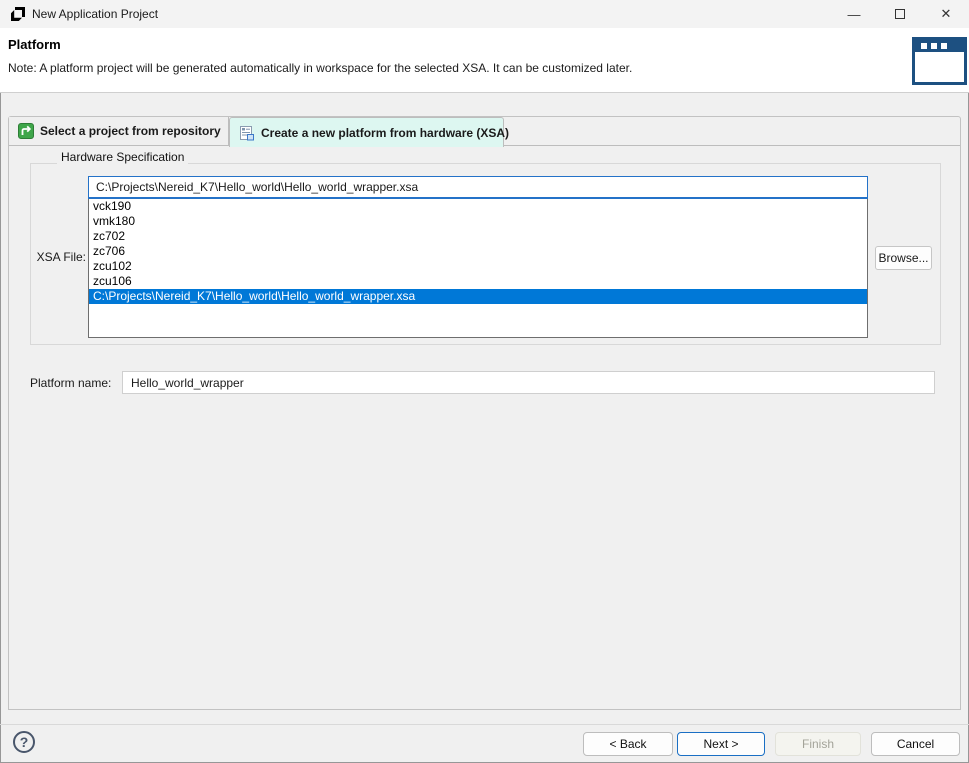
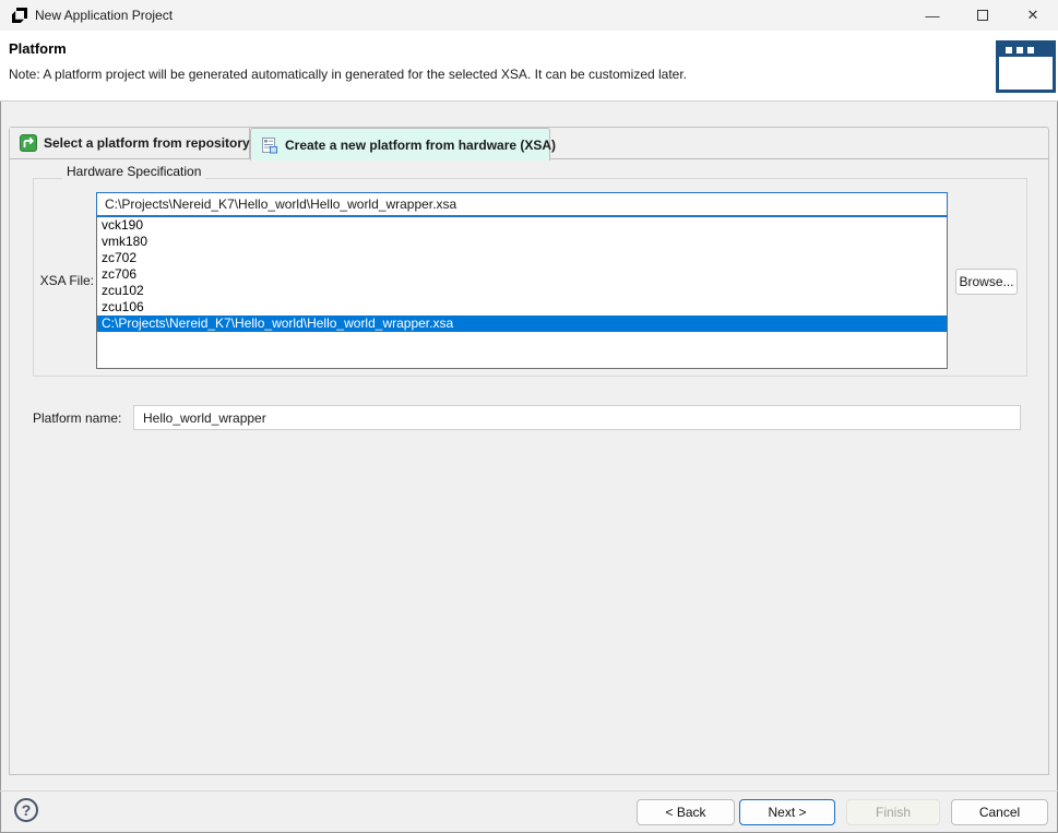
  New Application Project
  —
  ✕
  Platform
- Note: A platform project will be generated automatically in workspace for the selected XSA. It can be customized later.
+ Note: A platform project will be generated automatically in generated for the selected XSA. It can be customized later.
- Select a project from repository
+ Select a platform from repository
  Create a new platform from hardware (XSA)
  Hardware Specification
  XSA File:
  C:\Projects\Nereid_K7\Hello_world\Hello_world_wrapper.xsa
  vck190
  vmk180
  zc702
  zc706
  zcu102
  zcu106
  C:\Projects\Nereid_K7\Hello_world\Hello_world_wrapper.xsa
  Browse...
  Platform name:
  Hello_world_wrapper
  ?
  < Back
  Next >
  Finish
  Cancel
